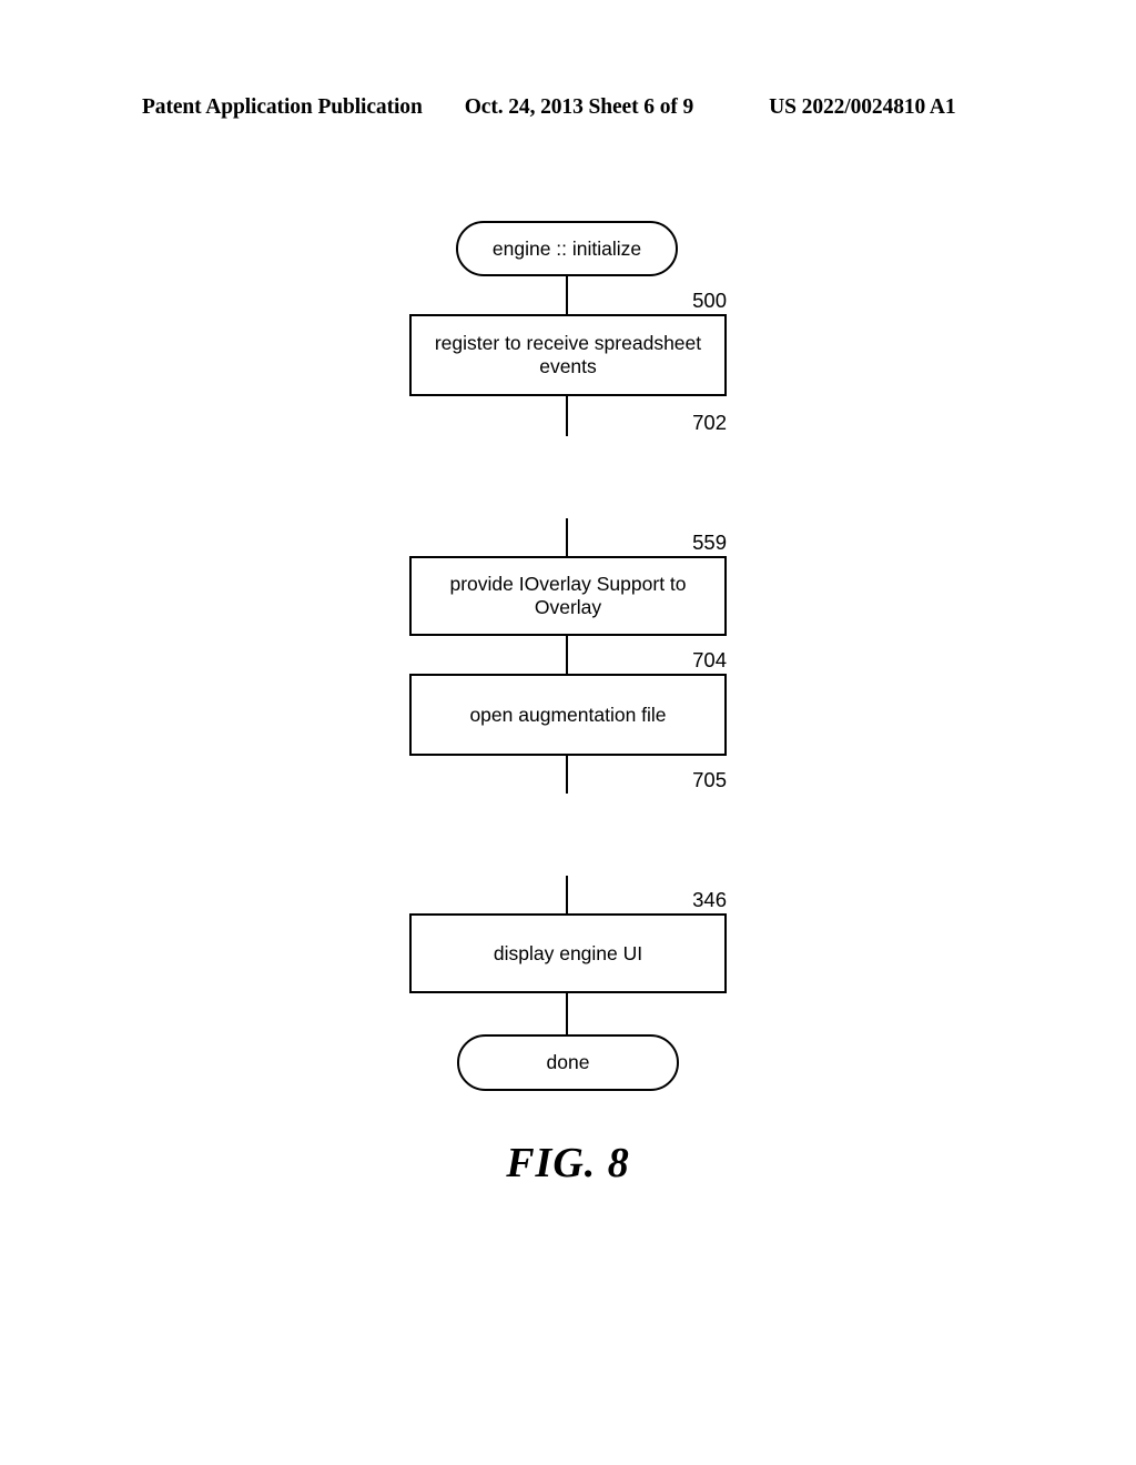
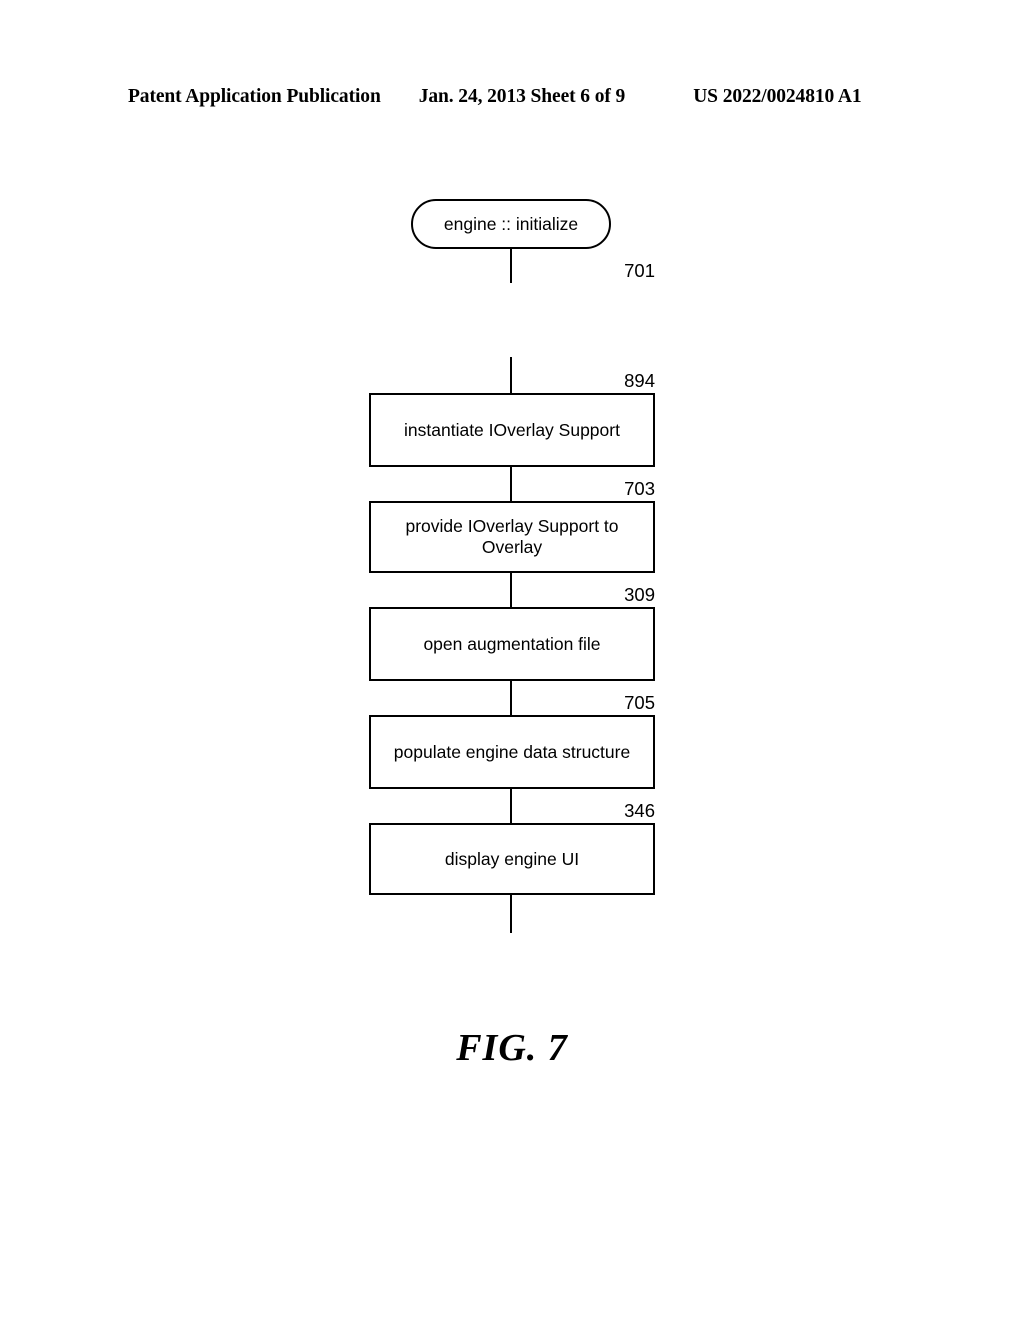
  Patent Application Publication
- Oct. 24, 2013 Sheet 6 of 9
+ Jan. 24, 2013 Sheet 6 of 9
  US 2022/0024810 A1
  engine :: initialize
- 500
+ 701
- register to receive spreadsheet
- events
- 702
+ 894
+ instantiate IOverlay Support
- 559
+ 703
  provide IOverlay Support to
  Overlay
- 704
+ 309
  open augmentation file
  705
+ populate engine data structure
  346
  display engine UI
- done
- FIG. 8
+ FIG. 7
